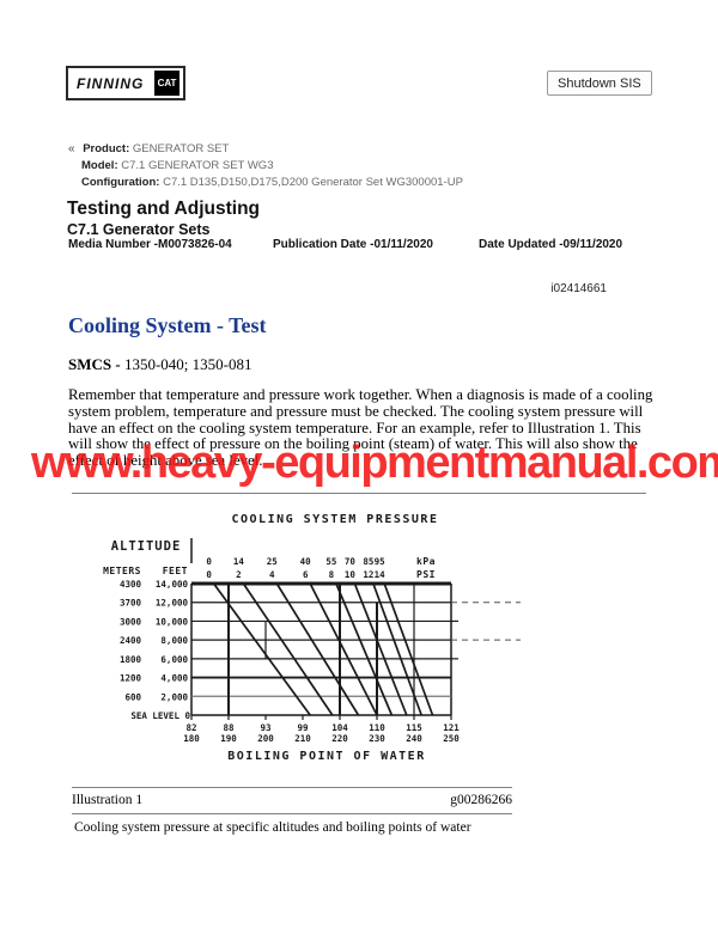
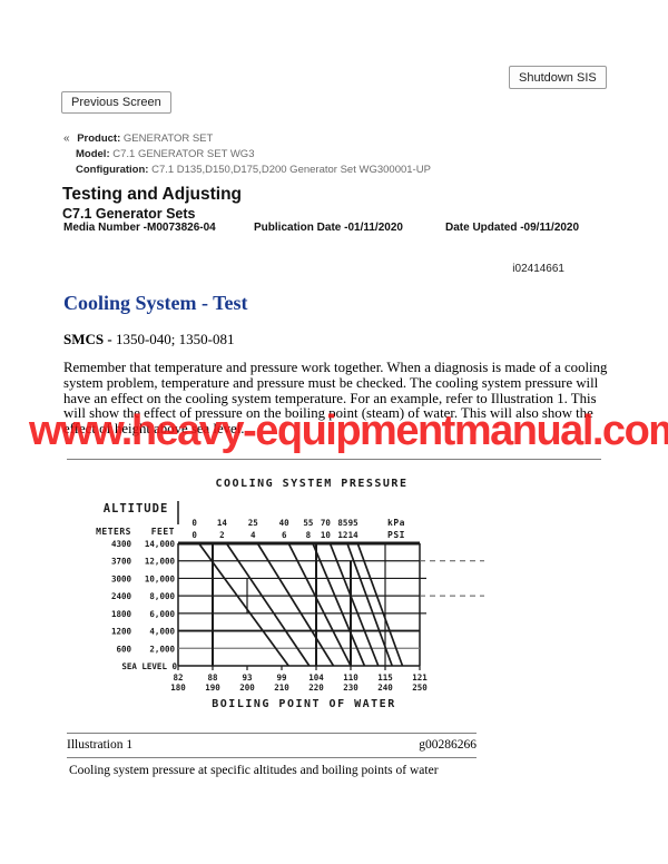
- FINNING
- CAT
  Shutdown SIS
+ Previous Screen
  « Product: GENERATOR SET
  Model: C7.1 GENERATOR SET WG3
  Configuration: C7.1 D135,D150,D175,D200 Generator Set WG300001-UP
  Testing and Adjusting
  C7.1 Generator Sets
  Media Number -M0073826-04
  Publication Date -01/11/2020
  Date Updated -09/11/2020
  i02414661
  Cooling System - Test
  SMCS - 1350-040; 1350-081
  Remember that temperature and pressure work together. When a diagnosis is made of a cooling system problem, temperature and pressure must be checked. The cooling system pressure will have an effect on the cooling system temperature. For an example, refer to Illustration 1. This will show the effect of pressure on the boiling point (steam) of water. This will also show the effect of height above sea level.
  www.heavy-equipmentmanual.com
  COOLING SYSTEM PRESSURE
  ALTITUDE
  METERS
  FEET
  4300
  14,000
  3700
  12,000
  3000
  10,000
  2400
  8,000
  1800
  6,000
  1200
  4,000
  600
  2,000
  SEA LEVEL 0
  0
  0
  14
  2
  25
  4
  40
  6
  55
  8
  70
  10
  85
  12
  95
  14
  kPa
  PSI
  82
  180
  88
  190
  93
  200
  99
  210
  104
  220
  110
  230
  115
  240
  121
  250
  BOILING POINT OF WATER
  Illustration 1
  g00286266
  Cooling system pressure at specific altitudes and boiling points of water
